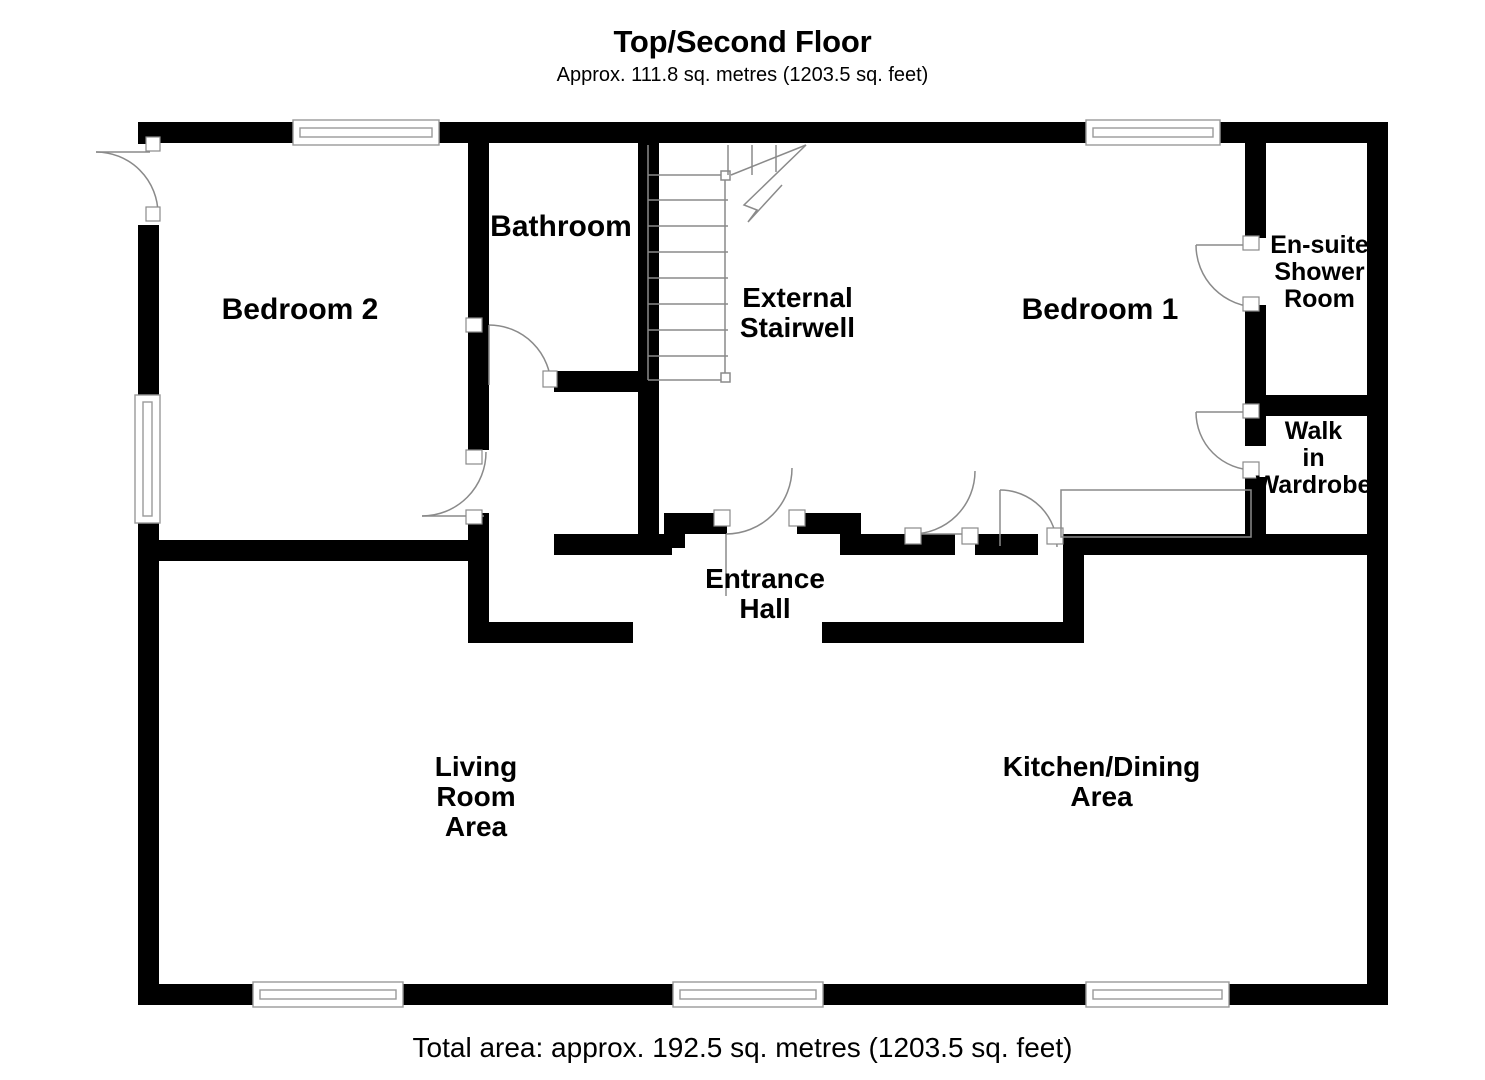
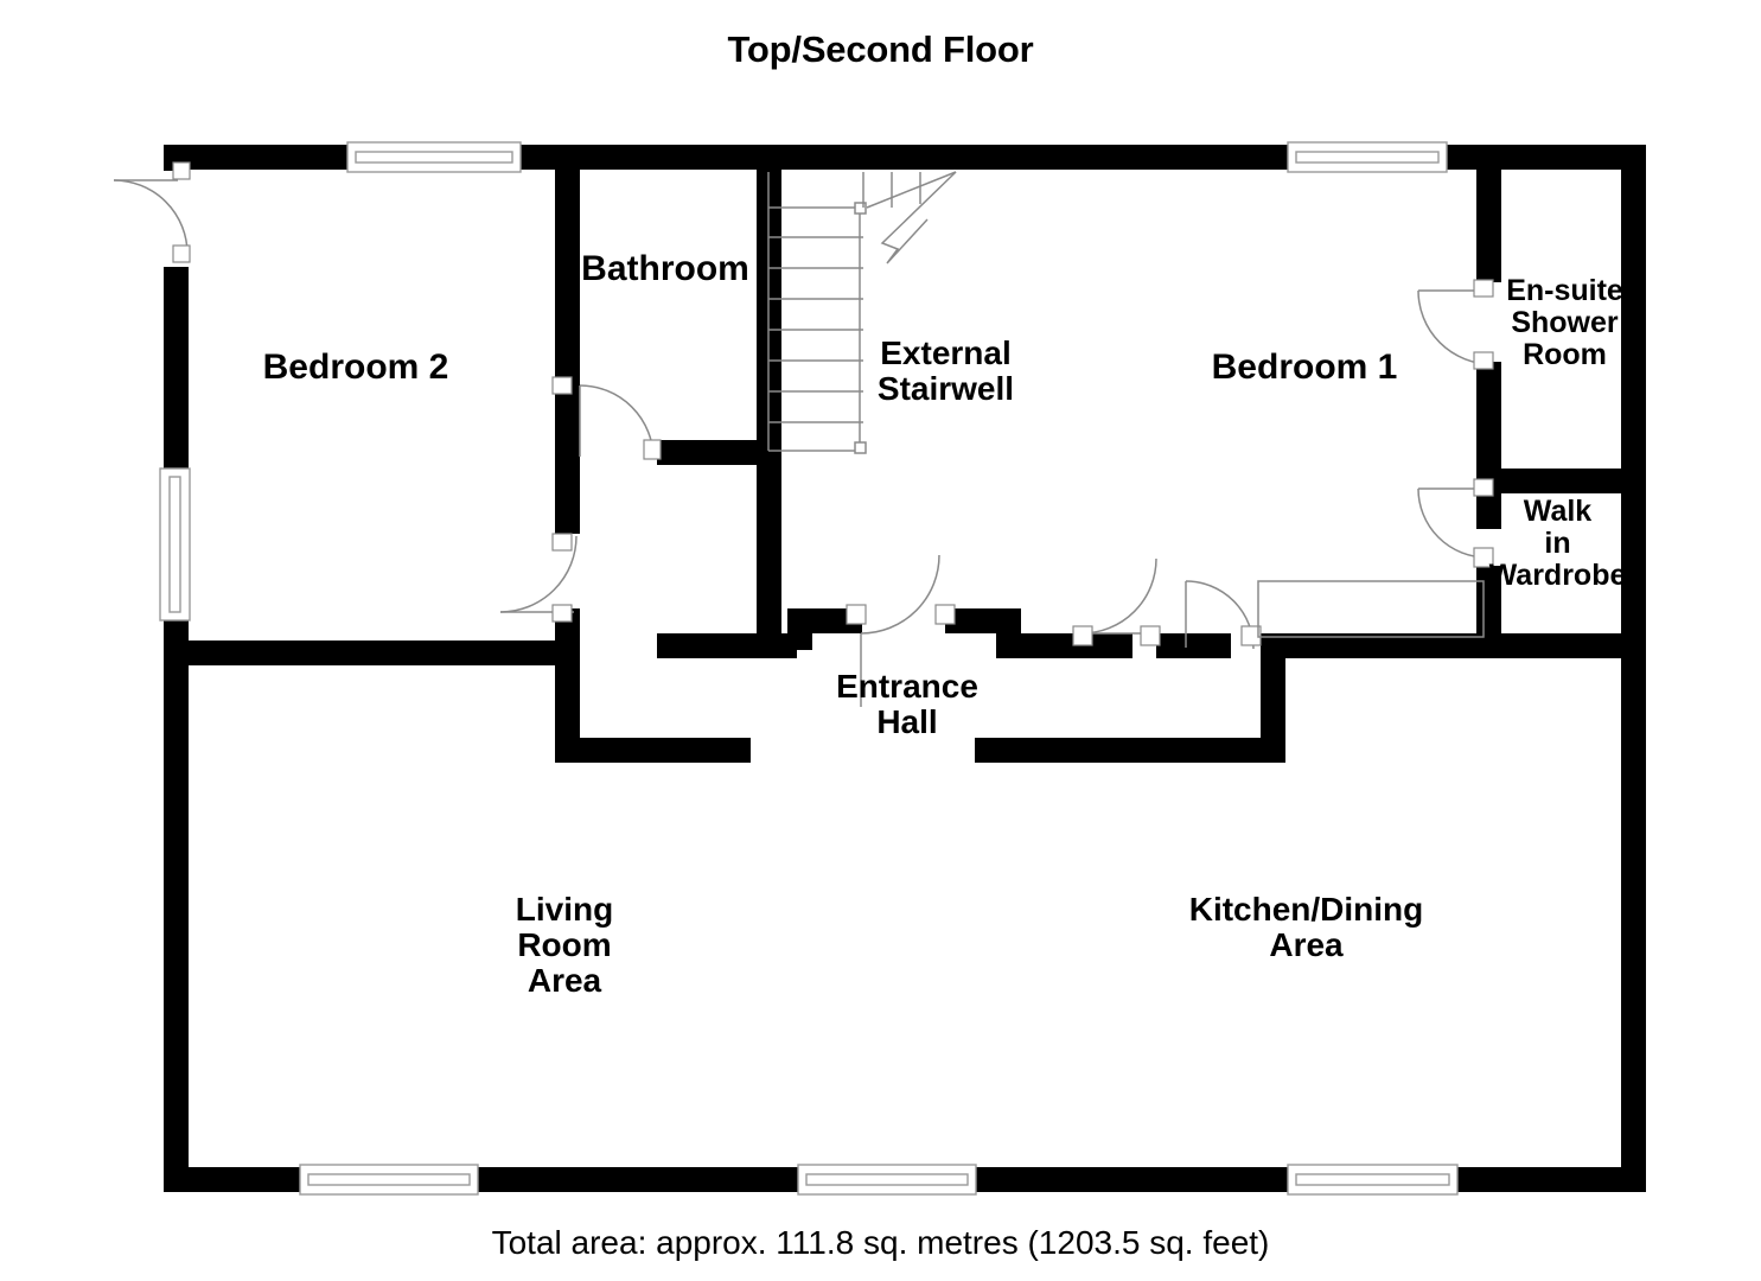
  Top/Second Floor
- Approx. 111.8 sq. metres (1203.5 sq. feet)
  Bedroom 2
  Bathroom
  External
  Stairwell
  Bedroom 1
  En-suite
  Shower
  Room
  Walk
  in
  Wardrobe
  Entrance
  Hall
  Living
  Room
  Area
  Kitchen/Dining
  Area
- Total area: approx. 192.5 sq. metres (1203.5 sq. feet)
+ Total area: approx. 111.8 sq. metres (1203.5 sq. feet)
